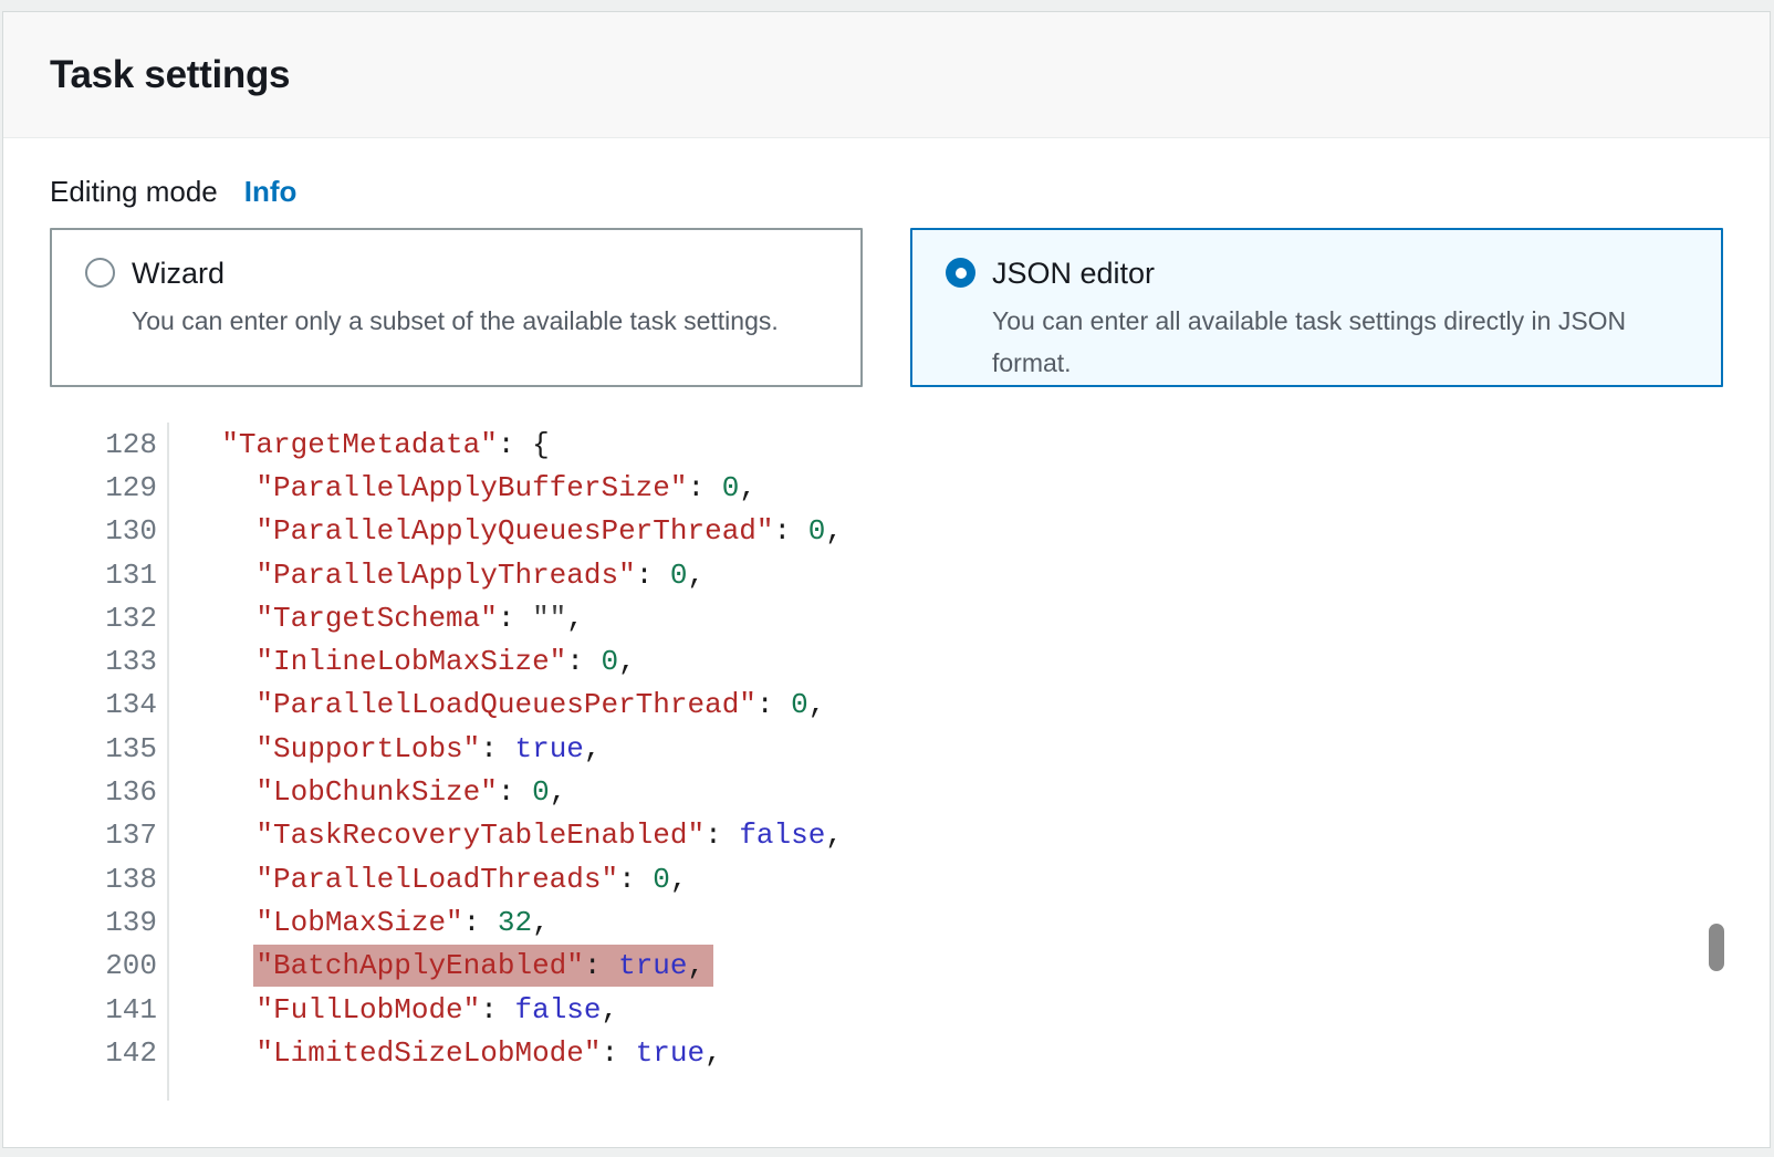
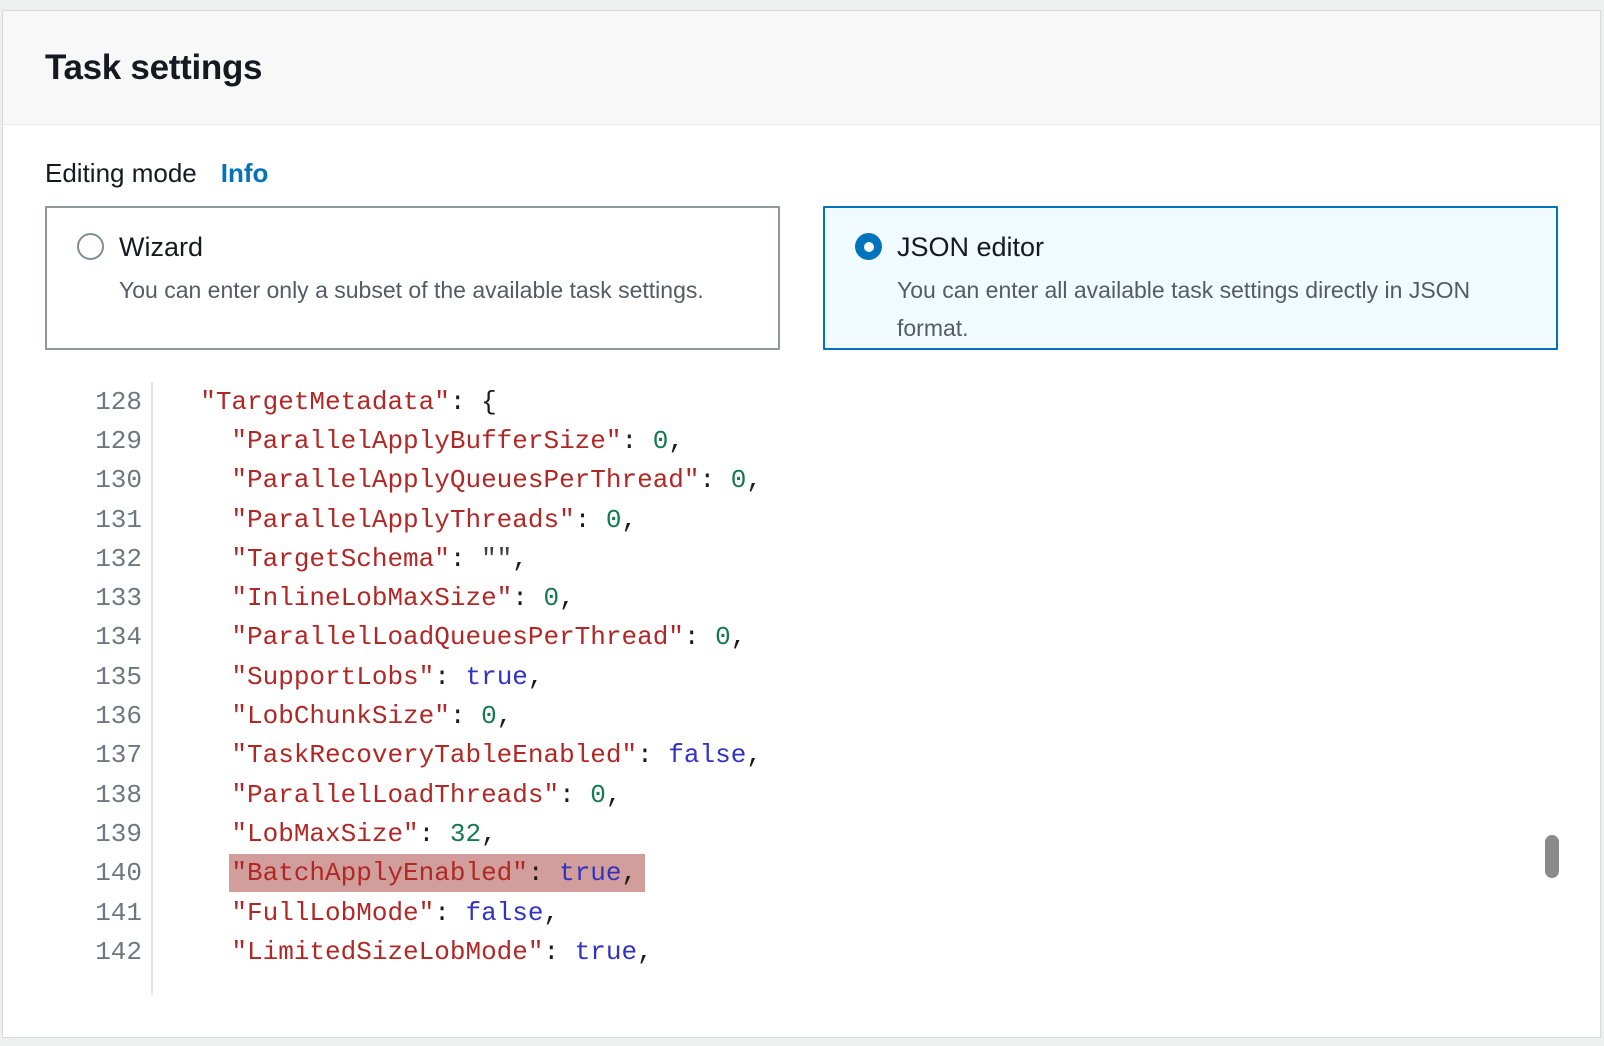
  Task settings
  Editing mode
  Info
  Wizard
  You can enter only a subset of the available task settings.
  JSON editor
  You can enter all available task settings directly in JSON format.
  128
  "TargetMetadata": {
  129
  "ParallelApplyBufferSize": 0,
  130
  "ParallelApplyQueuesPerThread": 0,
  131
  "ParallelApplyThreads": 0,
  132
  "TargetSchema": "",
  133
  "InlineLobMaxSize": 0,
  134
  "ParallelLoadQueuesPerThread": 0,
  135
  "SupportLobs": true,
  136
  "LobChunkSize": 0,
  137
  "TaskRecoveryTableEnabled": false,
  138
  "ParallelLoadThreads": 0,
  139
  "LobMaxSize": 32,
- 200
+ 140
  "BatchApplyEnabled": true,
  141
  "FullLobMode": false,
  142
  "LimitedSizeLobMode": true,
